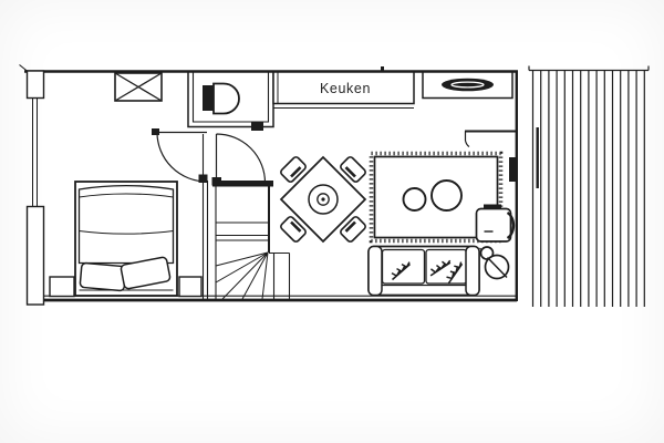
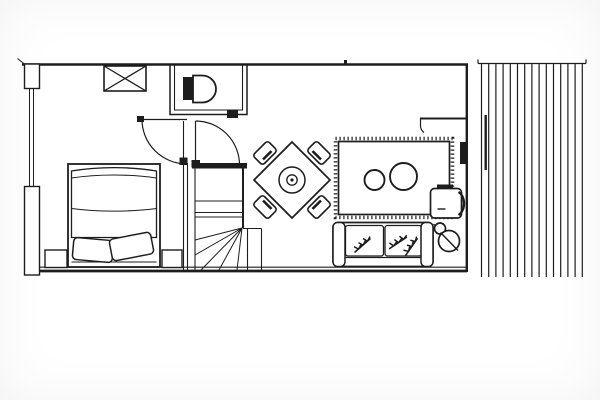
- Keuken
